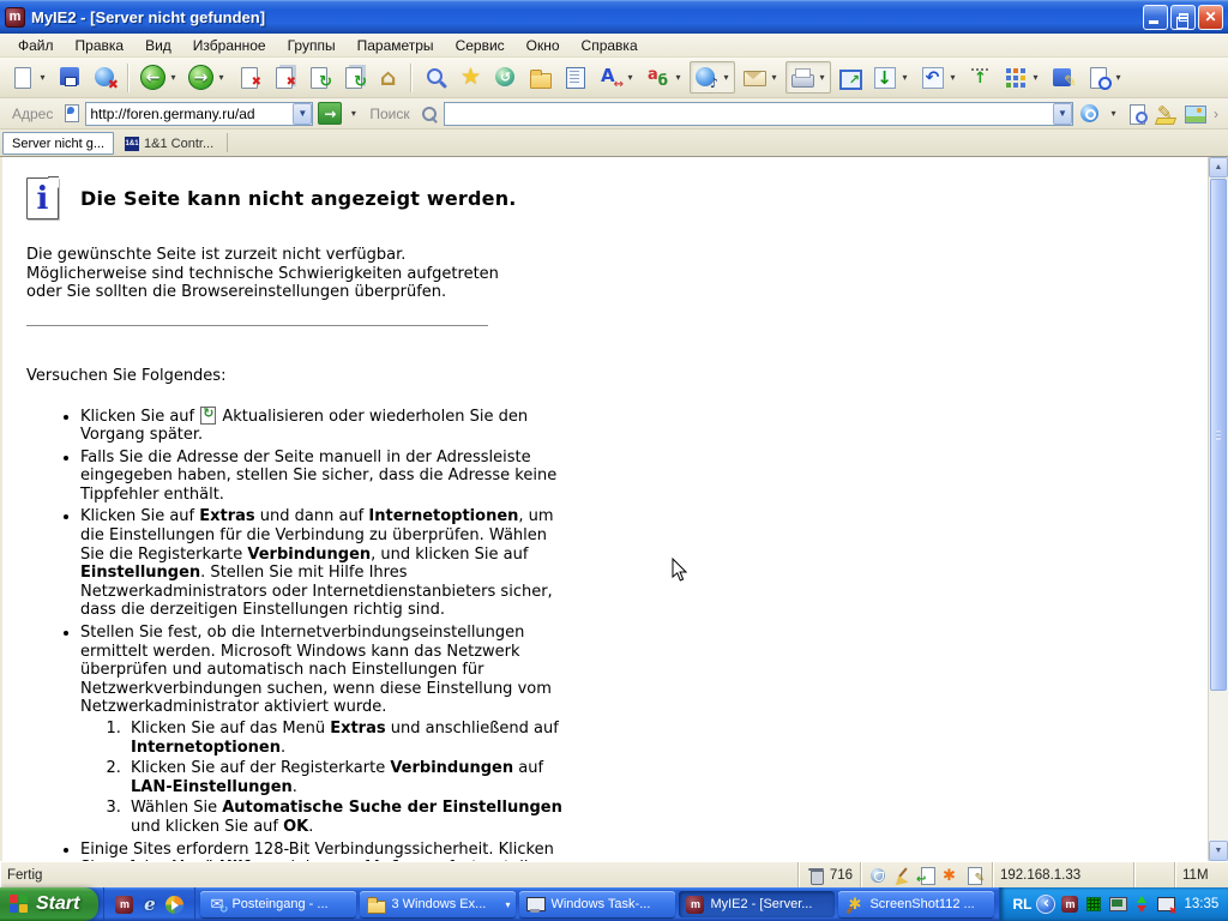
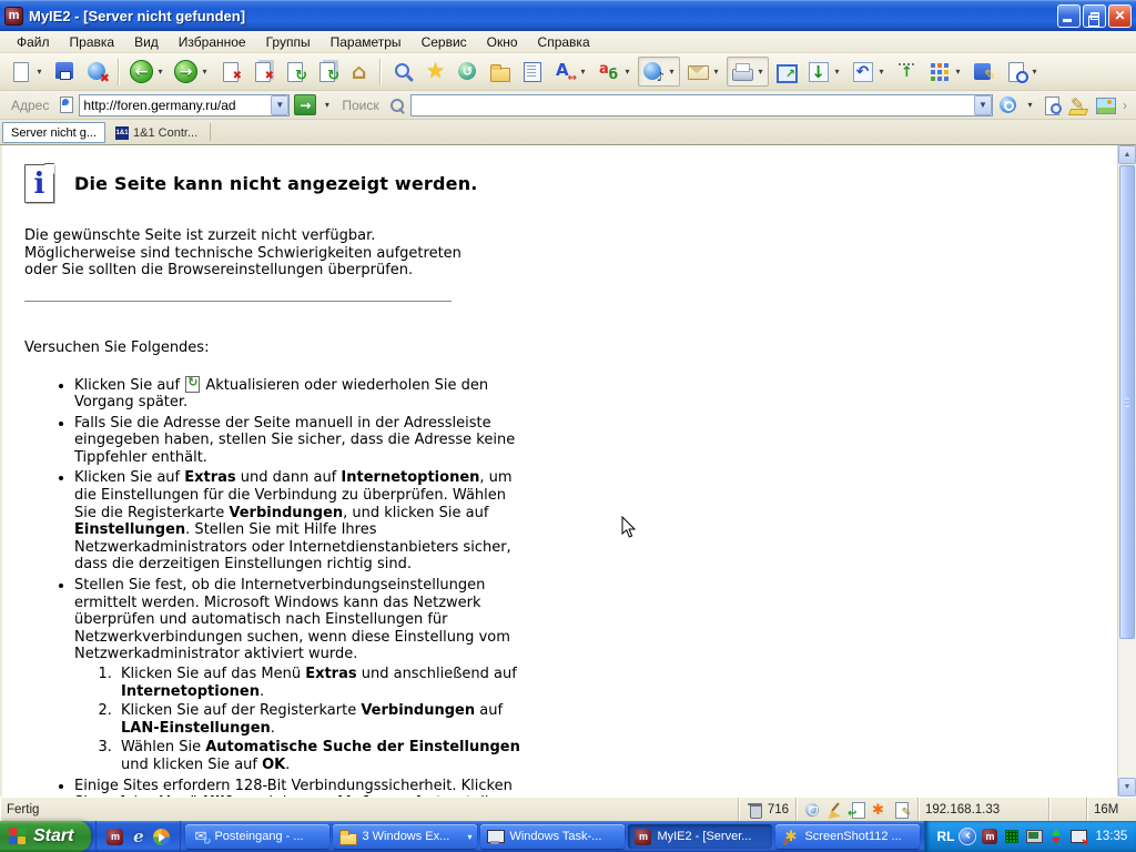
  m
  MyIE2 - [Server nicht gefunden]
  ✕
  Файл
  Правка
  Вид
  Избранное
  Группы
  Параметры
  Сервис
  Окно
  Справка
  Адрес
  http://foren.germany.ru/ad
  ▼
  →
  Поиск
  ▼
  ›
  Server nicht g...
  1&1 Contr...
  Die Seite kann nicht angezeigt werden.
  Die gewünschte Seite ist zurzeit nicht verfügbar. Möglicherweise sind technische Schwierigkeiten aufgetreten oder Sie sollten die Browsereinstellungen überprüfen.
  Versuchen Sie Folgendes:
  Klicken Sie auf Aktualisieren oder wiederholen Sie den Vorgang später.
  Falls Sie die Adresse der Seite manuell in der Adressleiste eingegeben haben, stellen Sie sicher, dass die Adresse keine Tippfehler enthält.
  Klicken Sie auf Extras und dann auf Internetoptionen, um die Einstellungen für die Verbindung zu überprüfen. Wählen Sie die Registerkarte Verbindungen, und klicken Sie auf Einstellungen. Stellen Sie mit Hilfe Ihres Netzwerkadministrators oder Internetdienstanbieters sicher, dass die derzeitigen Einstellungen richtig sind.
  Stellen Sie fest, ob die Internetverbindungseinstellungen ermittelt werden. Microsoft Windows kann das Netzwerk überprüfen und automatisch nach Einstellungen für Netzwerkverbindungen suchen, wenn diese Einstellung vom Netzwerkadministrator aktiviert wurde.
  Klicken Sie auf das Menü Extras und anschließend auf Internetoptionen.
  Klicken Sie auf der Registerkarte Verbindungen auf LAN-Einstellungen.
  Wählen Sie Automatische Suche der Einstellungen und klicken Sie auf OK.
  Fertig
  716
  192.168.1.33
- 11M
+ 16M
  Start
  Posteingang - ...
  3 Windows Ex...
  ▾
  Windows Task-...
  MyIE2 - [Server...
  ScreenShot112 ...
  RL
  13:35
